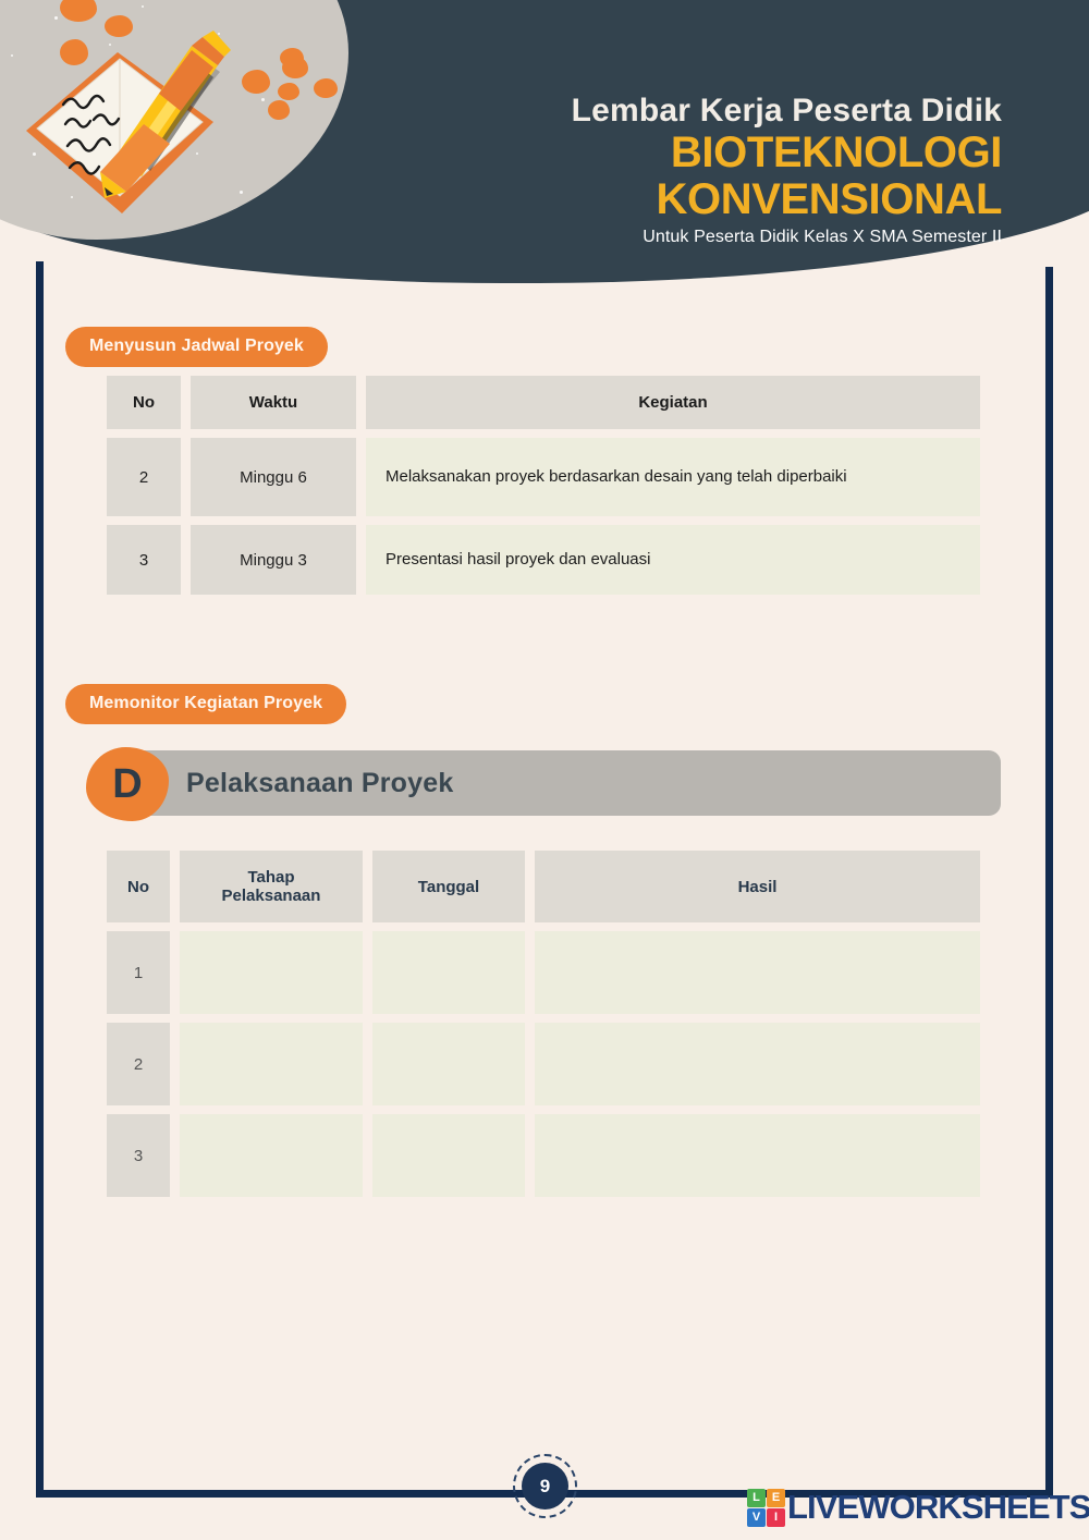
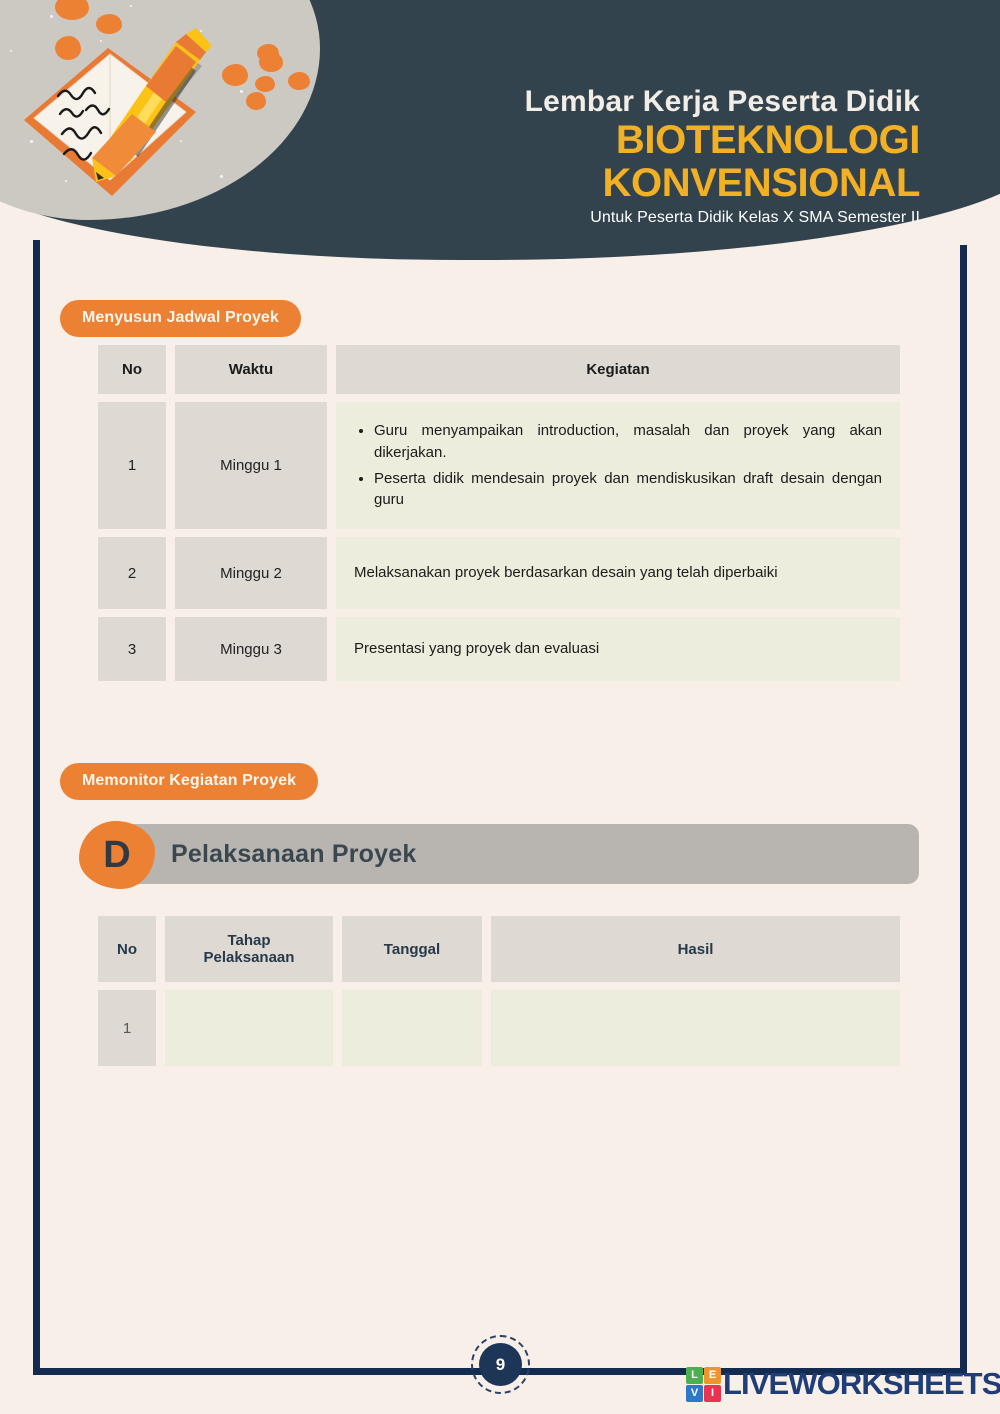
  Lembar Kerja Peserta Didik
  BIOTEKNOLOGI KONVENSIONAL
  Untuk Peserta Didik Kelas X SMA Semester II
  Menyusun Jadwal Proyek
  No	Waktu	Kegiatan
+ 1	Minggu 1	Guru menyampaikan introduction, masalah dan proyek yang akan dikerjakan. Peserta didik mendesain proyek dan mendiskusikan draft desain dengan guru
- 2	Minggu 6	Melaksanakan proyek berdasarkan desain yang telah diperbaiki
+ 2	Minggu 2	Melaksanakan proyek berdasarkan desain yang telah diperbaiki
- 3	Minggu 3	Presentasi hasil proyek dan evaluasi
+ 3	Minggu 3	Presentasi yang proyek dan evaluasi
  Memonitor Kegiatan Proyek
  D
  Pelaksanaan Proyek
  No	Tahap Pelaksanaan	Tanggal	Hasil
  1
- 2
- 3
  9
  L
  E
  V
  I
  LIVEWORKSHEETS
